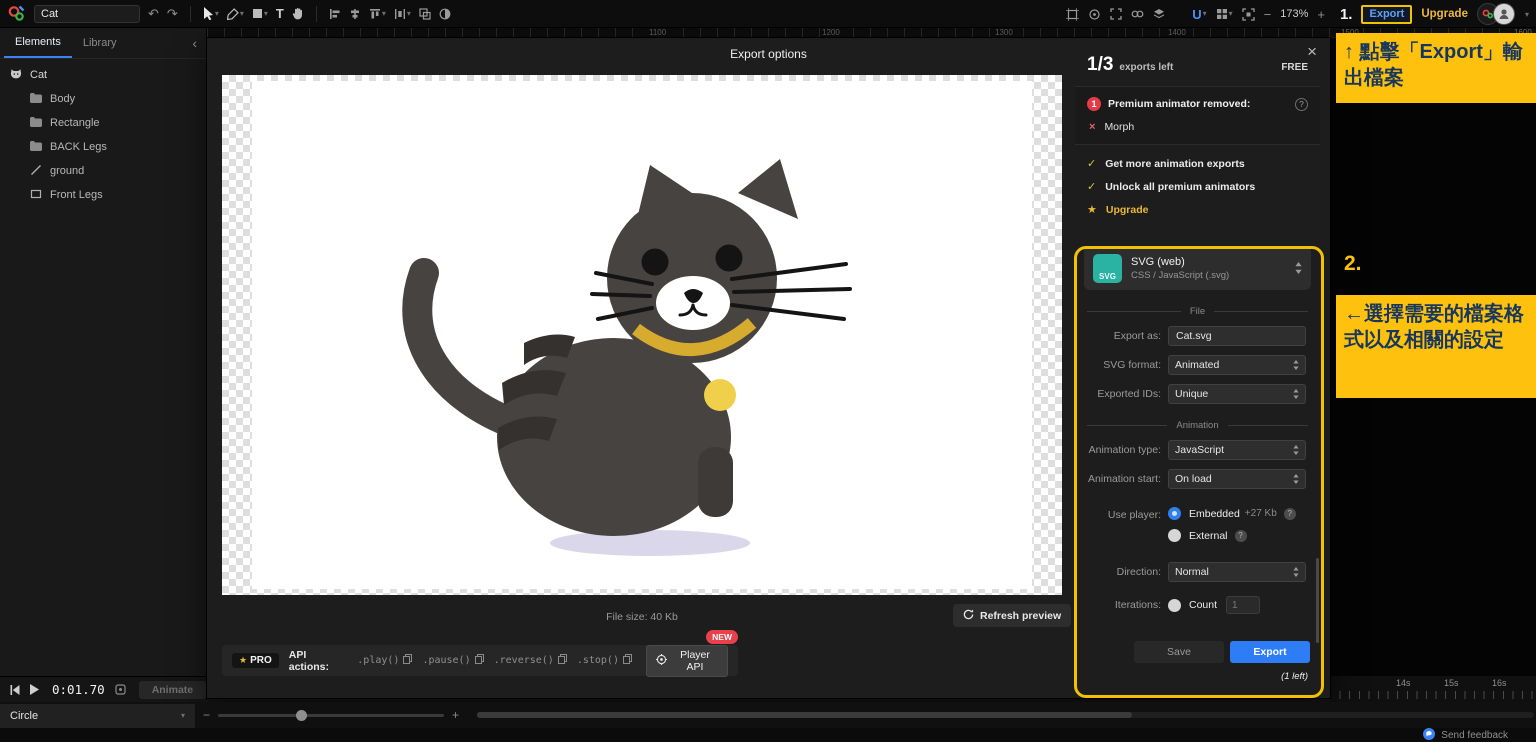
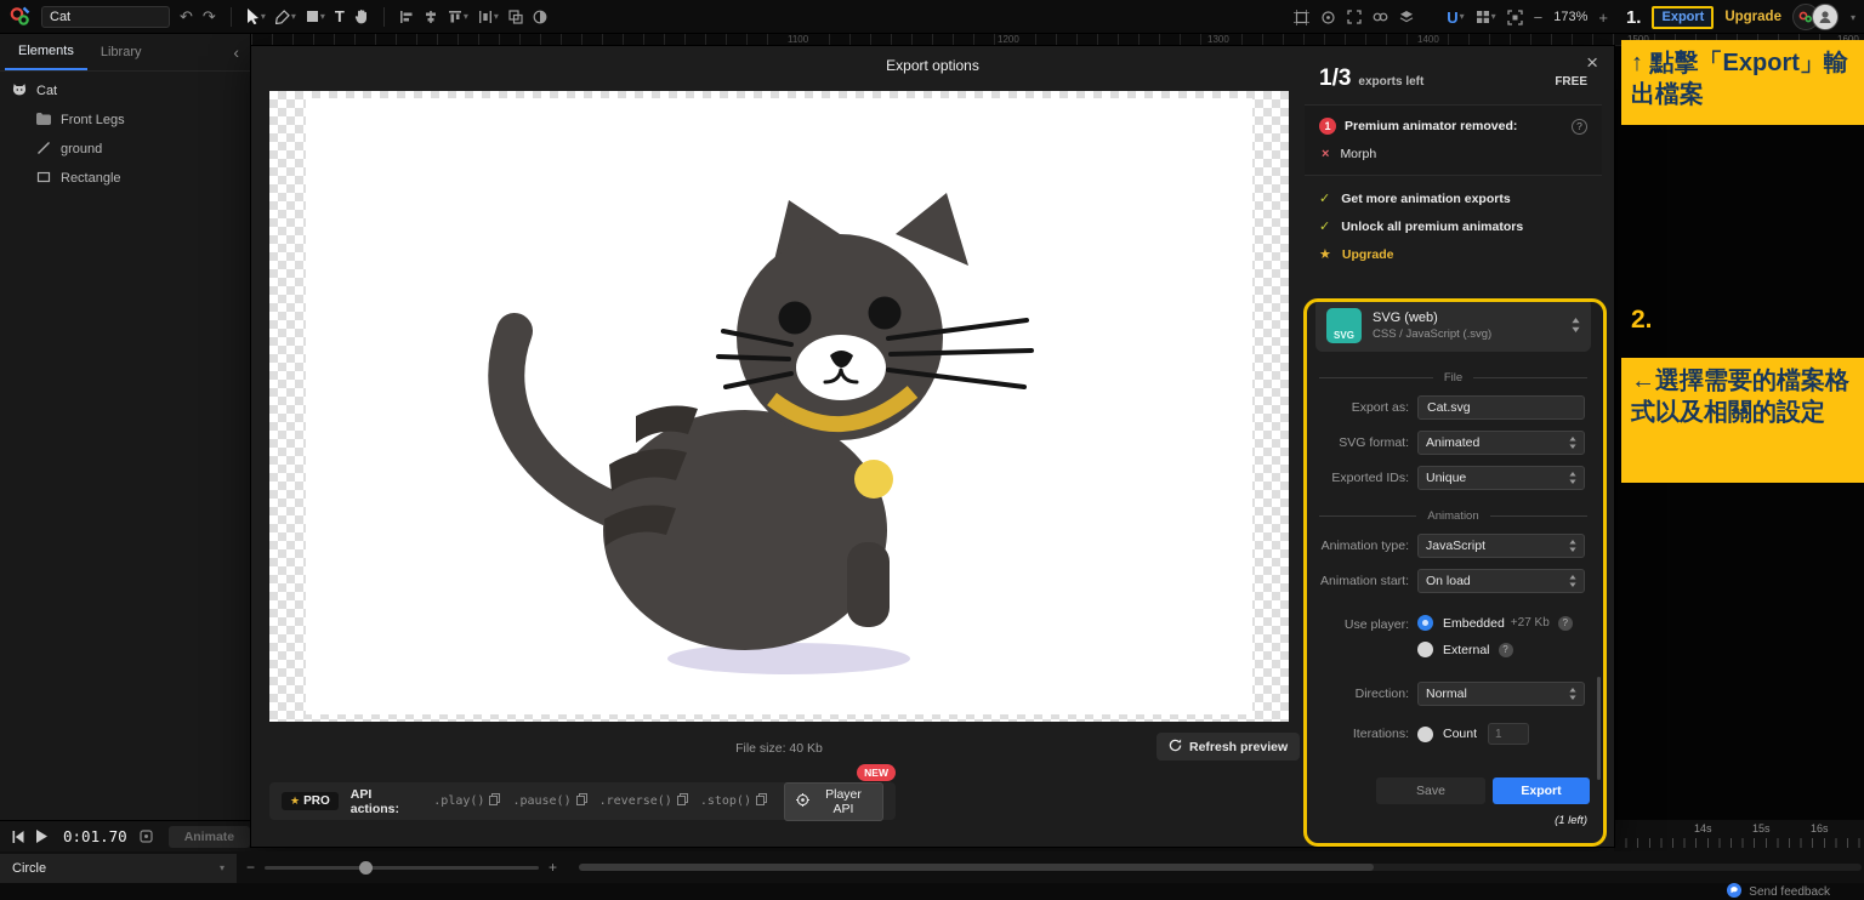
  Cat
  ↶
  ↷
  ▾
  ▾
  ▾
  T
  ▾
  ▾
  U
  ▾
  ▾
  −
  173%
  +
  1.
  Export
  Upgrade
  ▾
  1100
  1200
  1300
  1400
  Elements
  Library
  ‹
  Cat
- Body
- Rectangle
+ Front Legs
- BACK Legs
  ground
- Front Legs
+ Rectangle
  Export options
  ×
  File size: 40 Kb
  Refresh preview
  ★
  PRO
  API actions:
  .play()
  .pause()
  .reverse()
  .stop()
  NEW
  Player API
  1/3
  exports left
  FREE
  1
  Premium animator removed:
  ?
  ×
  Morph
  ✓
  Get more animation exports
  ✓
  Unlock all premium animators
  ★
  Upgrade
  SVG
  SVG (web)
  CSS / JavaScript (.svg)
  File
  Export as:
  Cat.svg
  SVG format:
  Animated
  Exported IDs:
  Unique
  Animation
  Animation type:
  JavaScript
  Animation start:
  On load
  Use player:
  Embedded
  +27 Kb
  ?
  External
  ?
  Direction:
  Normal
  Iterations:
  Count
  1
  Save
  Export
  (1 left)
  ↑ 點擊「Export」輸出檔案
  2.
  ←選擇需要的檔案格式以及相關的設定
  0:01.70
  Animate
  14s
  15s
  16s
  Circle
  ▾
  −
  +
  Send feedback
